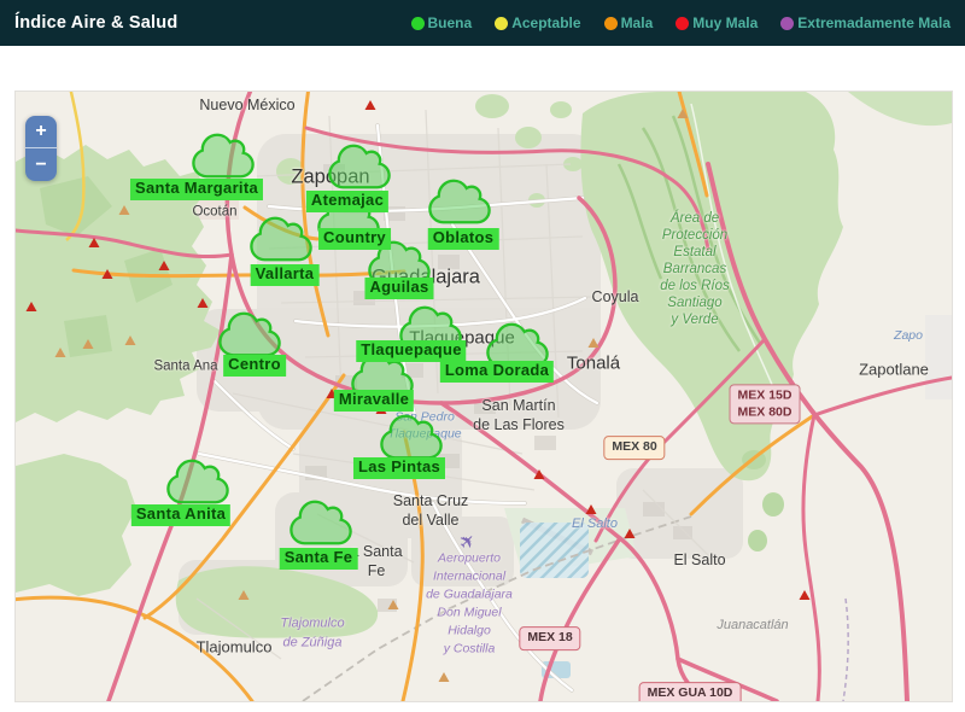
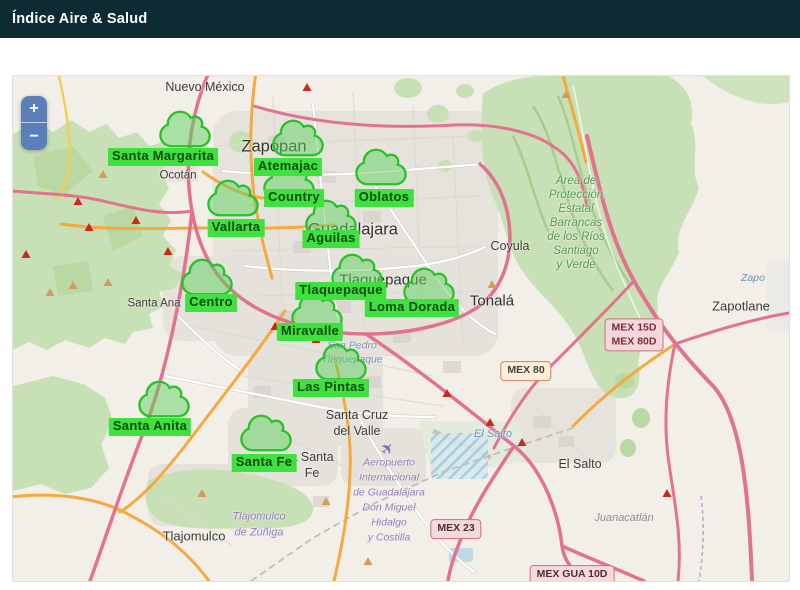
  Índice Aire & Salud
- Buena
- Aceptable
- Mala
- Muy Mala
- Extremadamente Mala
  Nuevo México
  Ocotán
  Zapopan
  Coyula
  Santa Ana
  Tonalá
  Tlaquepaque
- San Martín
- de Las Flores
  San Pedro
  Tlaquepaque
  Santa Cruz
  del Valle
  El Salto
  El Salto
  Juanacatlán
  Tlajomulco
  Tlajomulco
  de Zúñiga
  Santa
  Fe
  Zapotlane
  Zapo
  Área de
  Protección
  Estatal
  Barrancas
  de los Ríos
  Santiago
  y Verde
  Aeropuerto
  Internacional
  de Guadalajara
  Don Miguel
  Hidalgo
  y Costilla
  MEX 15D
  MEX 80D
  MEX 80
- MEX 18
+ MEX 23
  MEX GUA 10D
  Santa Margarita
  Atemajac
  Country
  Oblatos
  Vallarta
  Aguilas
  Tlaquepaque
  Centro
  Loma Dorada
  Miravalle
  Las Pintas
  Santa Anita
  Santa Fe
  +
  −
